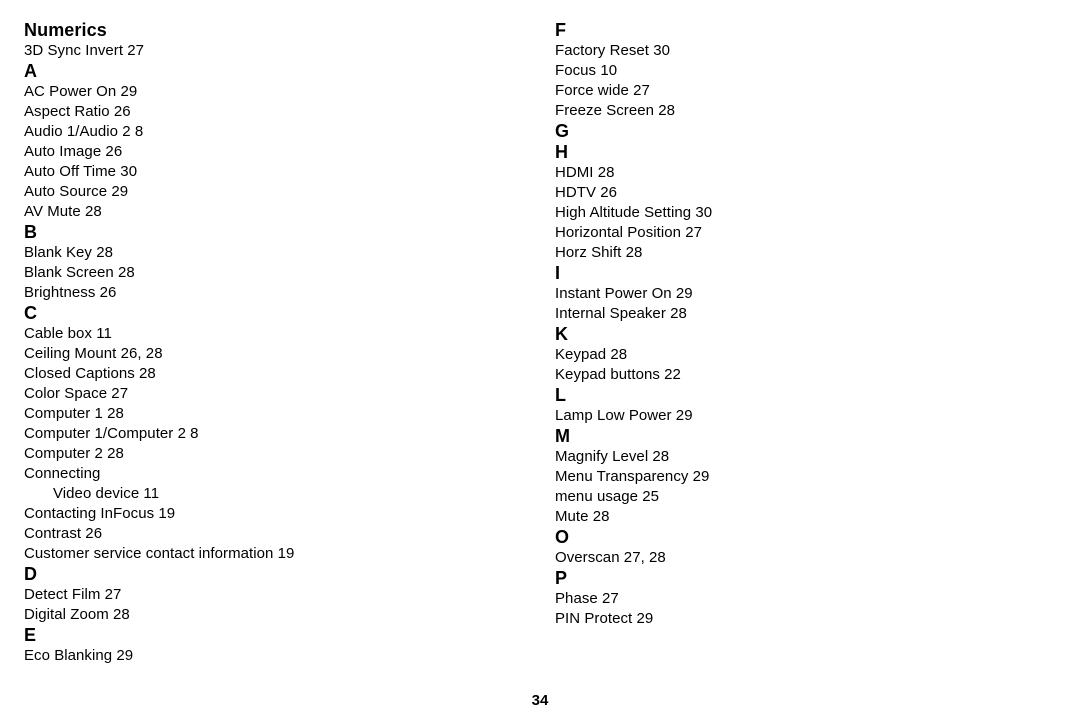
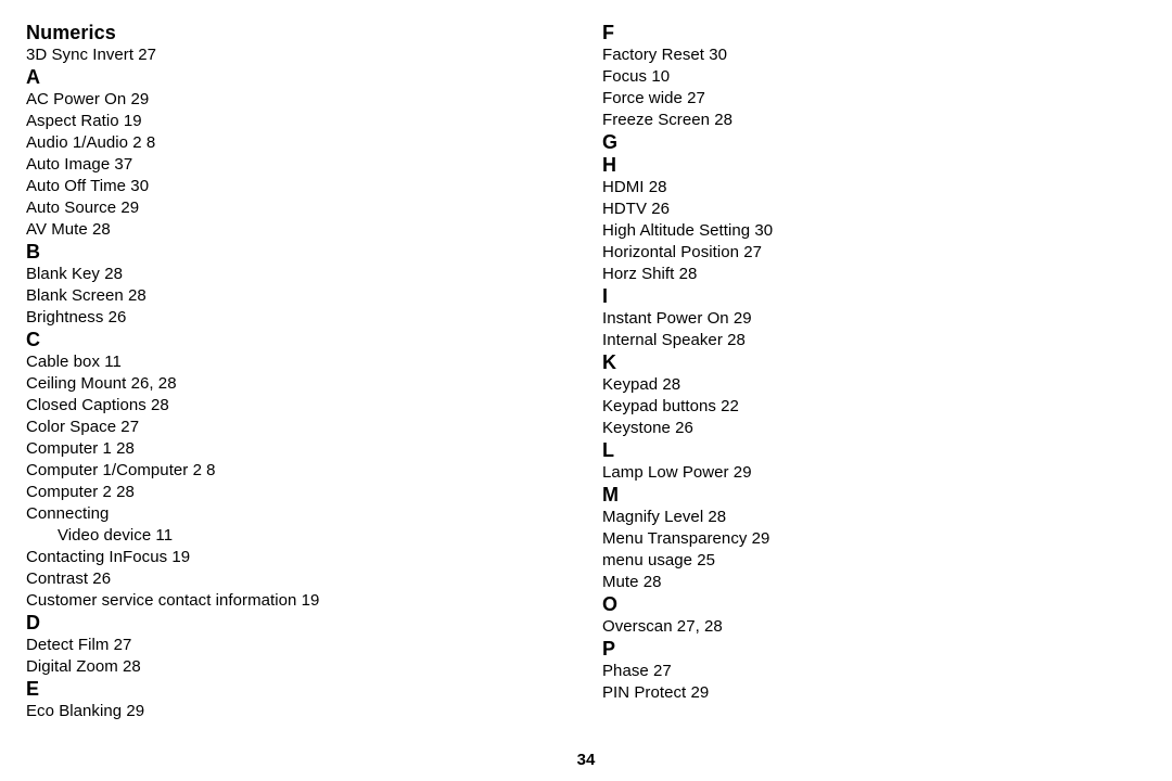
  Numerics
  3D Sync Invert 27
  A
  AC Power On 29
- Aspect Ratio 26
+ Aspect Ratio 19
  Audio 1/Audio 2 8
- Auto Image 26
+ Auto Image 37
  Auto Off Time 30
  Auto Source 29
  AV Mute 28
  B
  Blank Key 28
  Blank Screen 28
  Brightness 26
  C
  Cable box 11
  Ceiling Mount 26, 28
  Closed Captions 28
  Color Space 27
  Computer 1 28
  Computer 1/Computer 2 8
  Computer 2 28
  Connecting
  Video device 11
  Contacting InFocus 19
  Contrast 26
  Customer service contact information 19
  D
  Detect Film 27
  Digital Zoom 28
  E
  Eco Blanking 29
  F
  Factory Reset 30
  Focus 10
  Force wide 27
  Freeze Screen 28
  G
  H
  HDMI 28
  HDTV 26
  High Altitude Setting 30
  Horizontal Position 27
  Horz Shift 28
  I
  Instant Power On 29
  Internal Speaker 28
  K
  Keypad 28
  Keypad buttons 22
+ Keystone 26
  L
  Lamp Low Power 29
  M
  Magnify Level 28
  Menu Transparency 29
  menu usage 25
  Mute 28
  O
  Overscan 27, 28
  P
  Phase 27
  PIN Protect 29
  34
